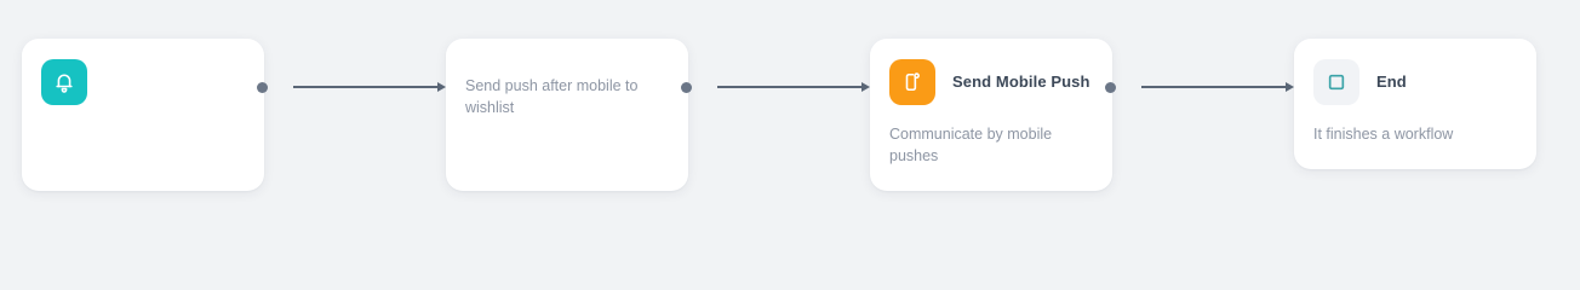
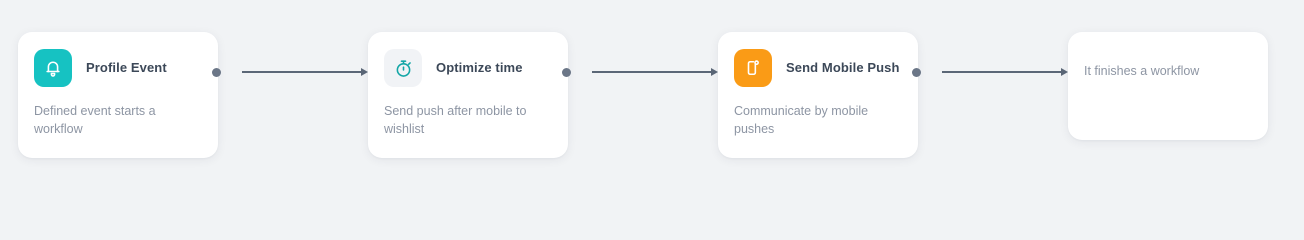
+ Profile Event
+ Defined event starts a workflow
+ Optimize time
  Send push after mobile to wishlist
  Send Mobile Push
  Communicate by mobile pushes
- End
  It finishes a workflow
